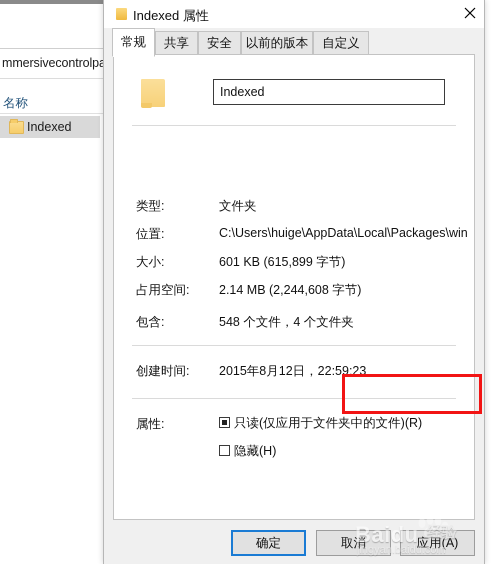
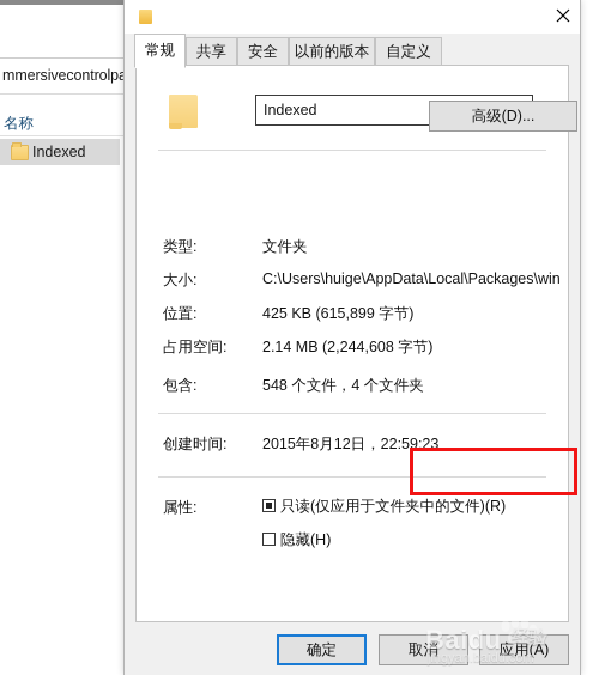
  mmersivecontrolp
  名称
  Indexed
- Indexed 属性
  常规
  共享
  安全
  以前的版本
  自定义
  Indexed
  类型:
  文件夹
- 位置:
+ 大小:
  C:\Users\huige\AppData\Local\Packages\win
- 大小:
+ 位置:
- 601 KB (615,899 字节)
+ 425 KB (615,899 字节)
  占用空间:
  2.14 MB (2,244,608 字节)
  包含:
  548 个文件，4 个文件夹
  创建时间:
  2015年8月12日，22:59:23
  属性:
  只读(仅应用于文件夹中的文件)(R)
  隐藏(H)
+ 高级(D)...
  确定
  取消
  应用(A)
  Baidu
  经验
  jingyan.baidu.com
